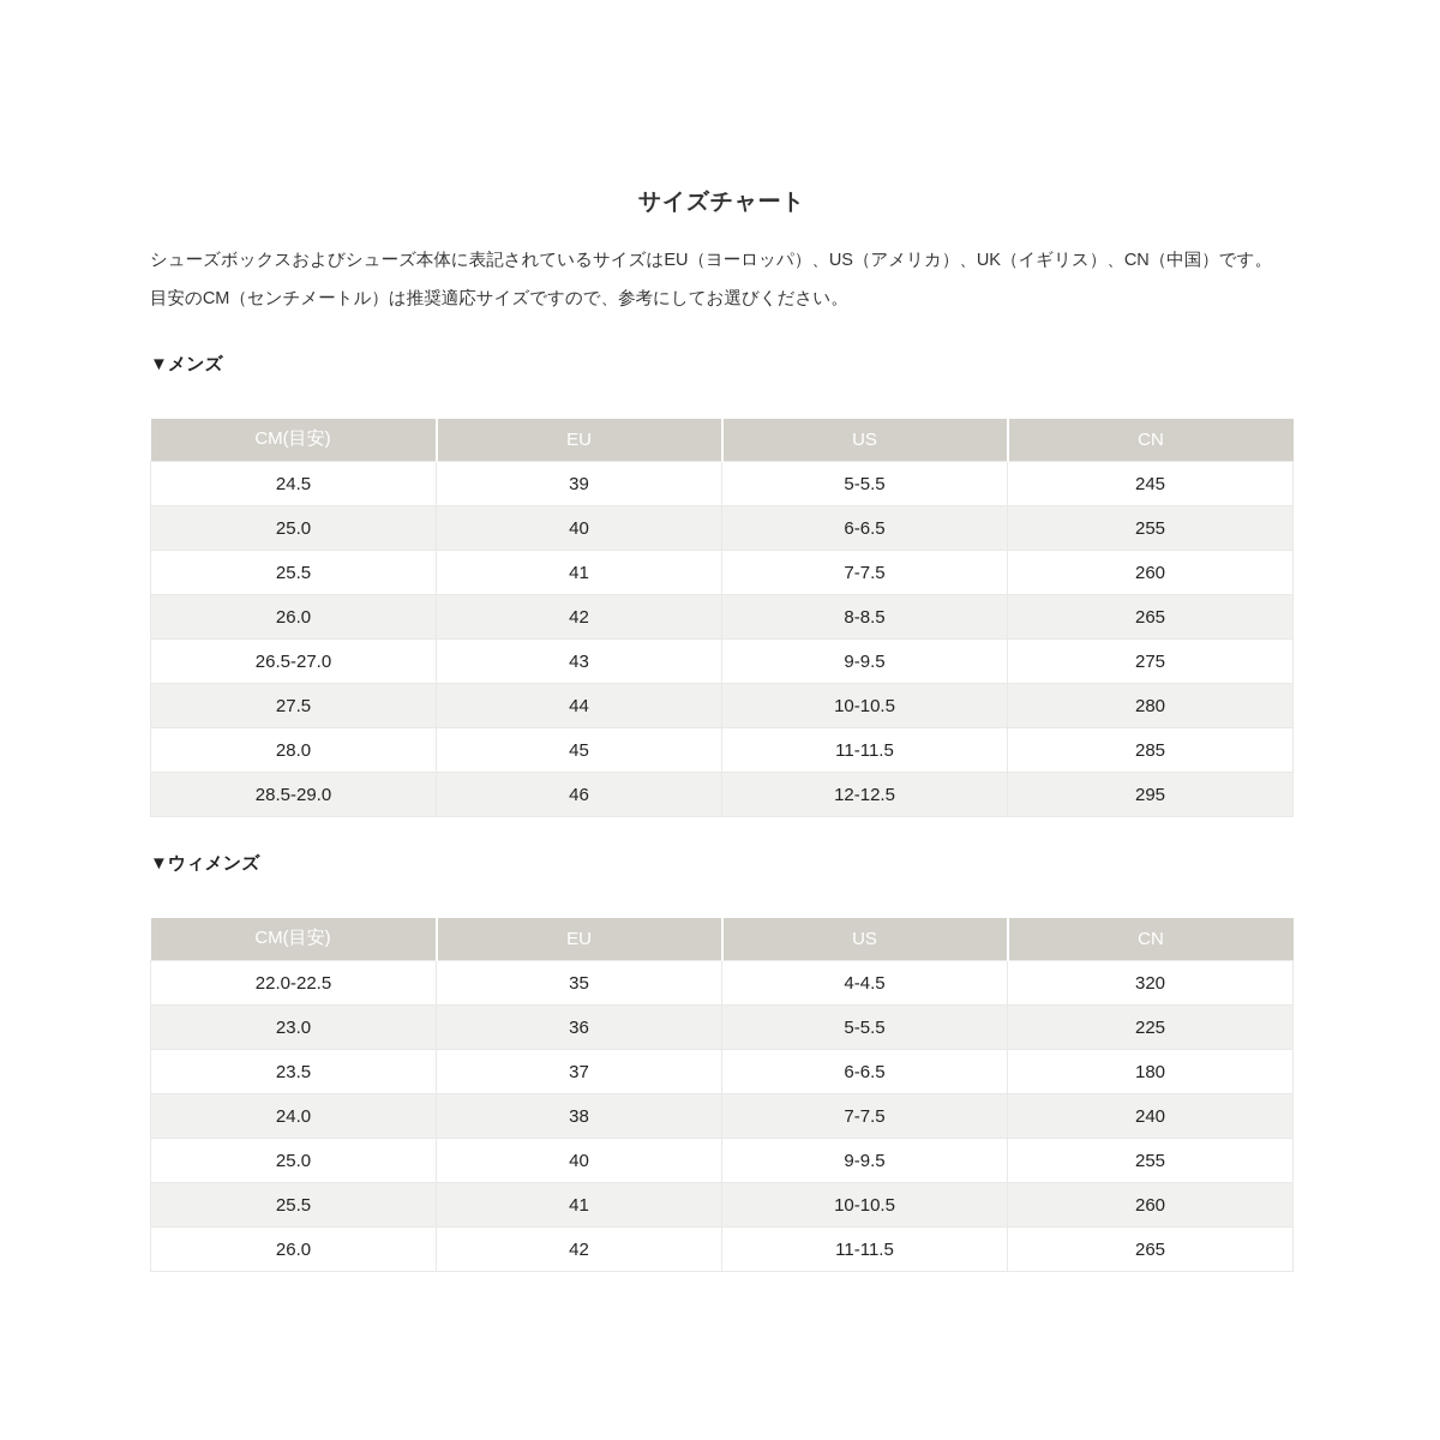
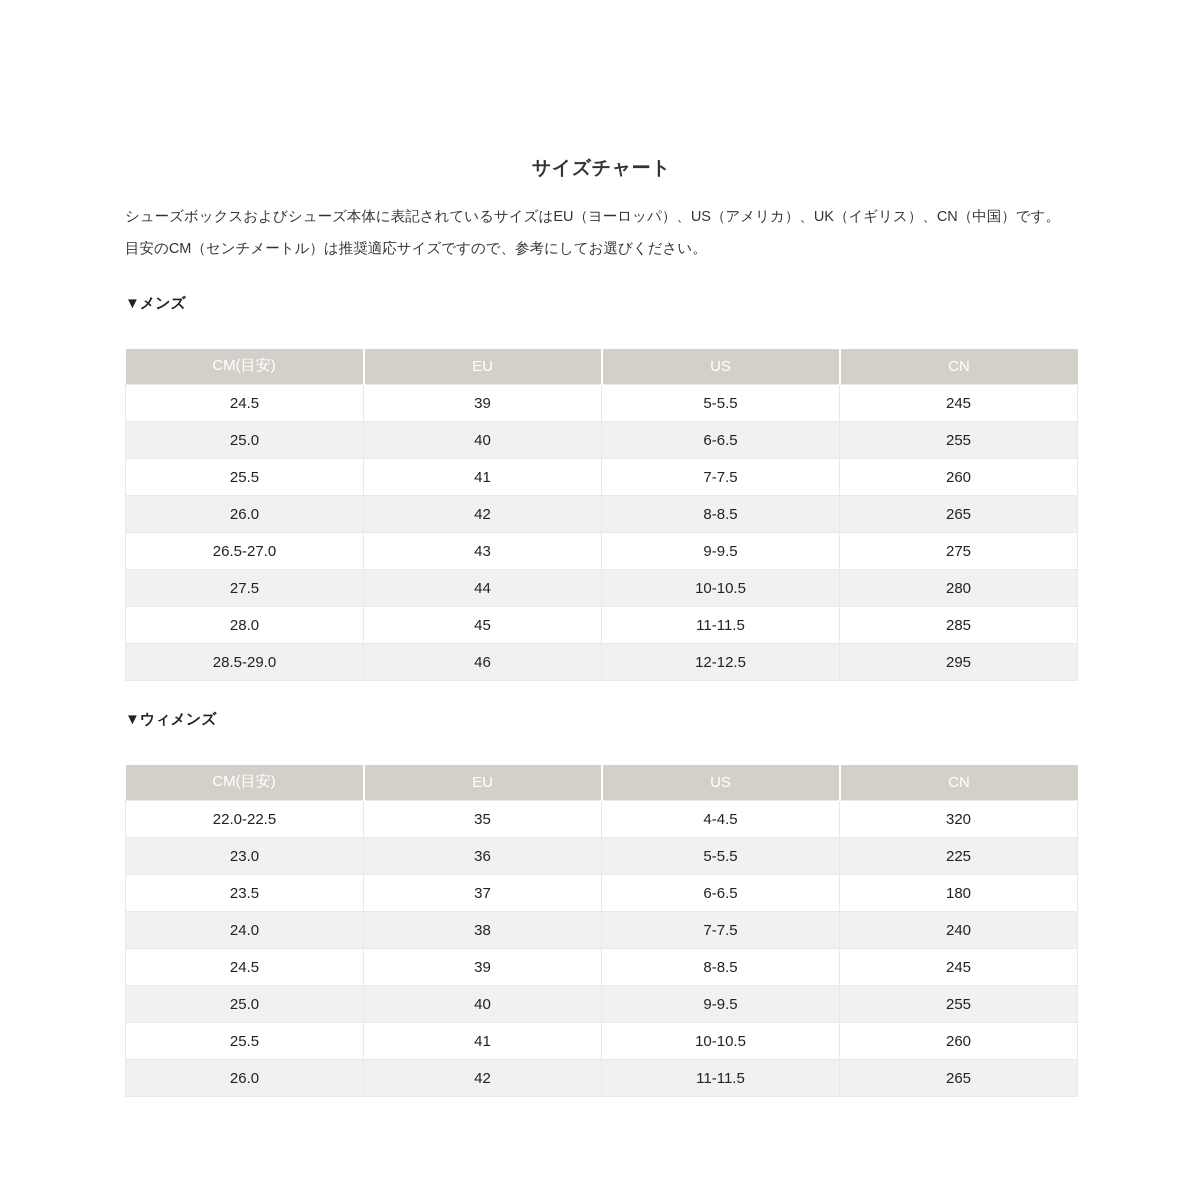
  サイズチャート
  シューズボックスおよびシューズ本体に表記されているサイズはEU（ヨーロッパ）、US（アメリカ）、UK（イギリス）、CN（中国）です。
  目安のCM（センチメートル）は推奨適応サイズですので、参考にしてお選びください。
  ▼メンズ
  CM(目安)	EU	US	CN
  24.5	39	5-5.5	245
  25.0	40	6-6.5	255
  25.5	41	7-7.5	260
  26.0	42	8-8.5	265
  26.5-27.0	43	9-9.5	275
  27.5	44	10-10.5	280
  28.0	45	11-11.5	285
  28.5-29.0	46	12-12.5	295
  ▼ウィメンズ
  CM(目安)	EU	US	CN
  22.0-22.5	35	4-4.5	320
  23.0	36	5-5.5	225
  23.5	37	6-6.5	180
  24.0	38	7-7.5	240
+ 24.5	39	8-8.5	245
  25.0	40	9-9.5	255
  25.5	41	10-10.5	260
  26.0	42	11-11.5	265
